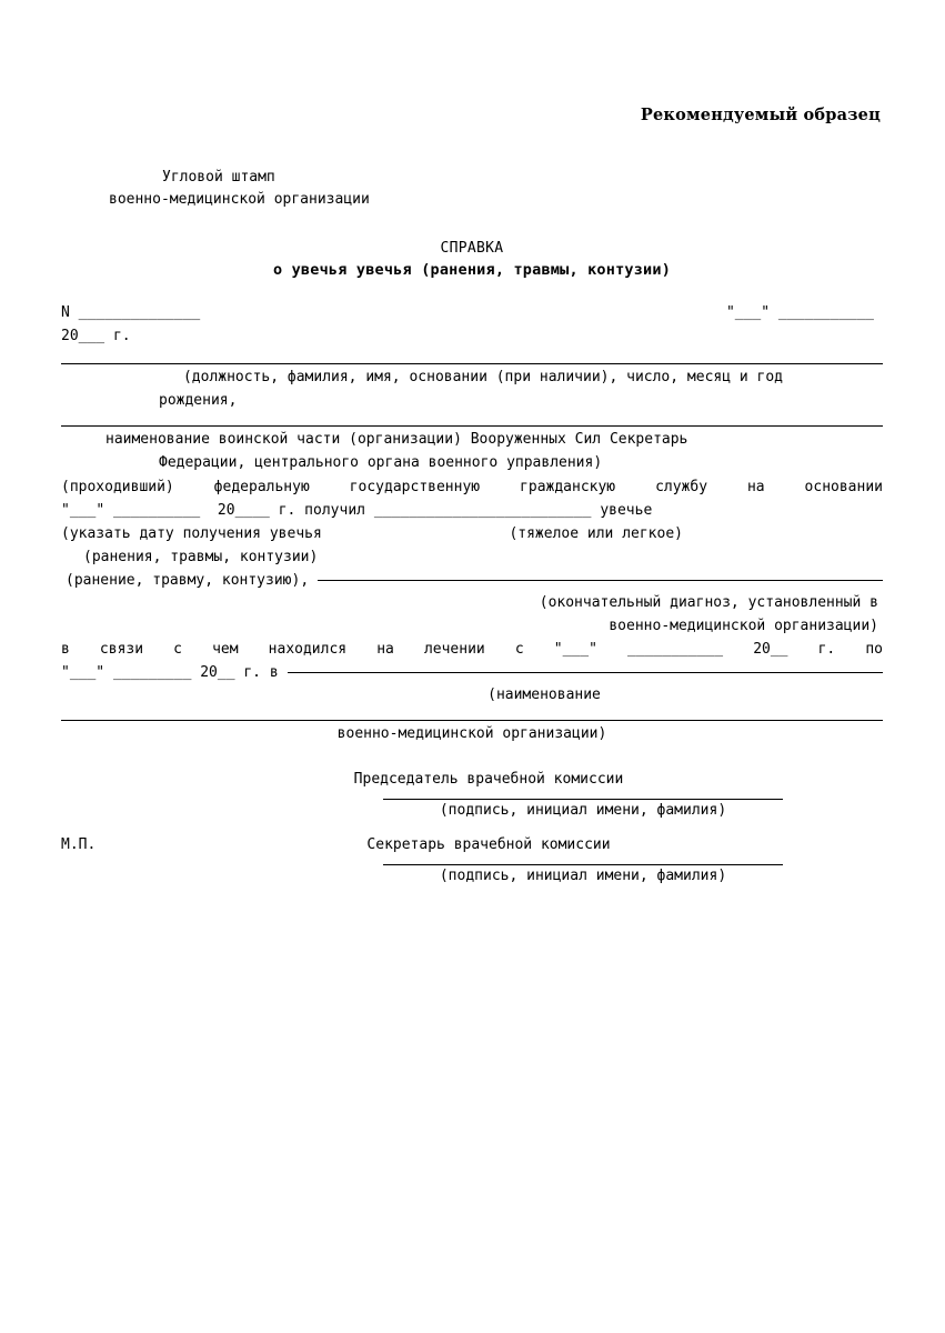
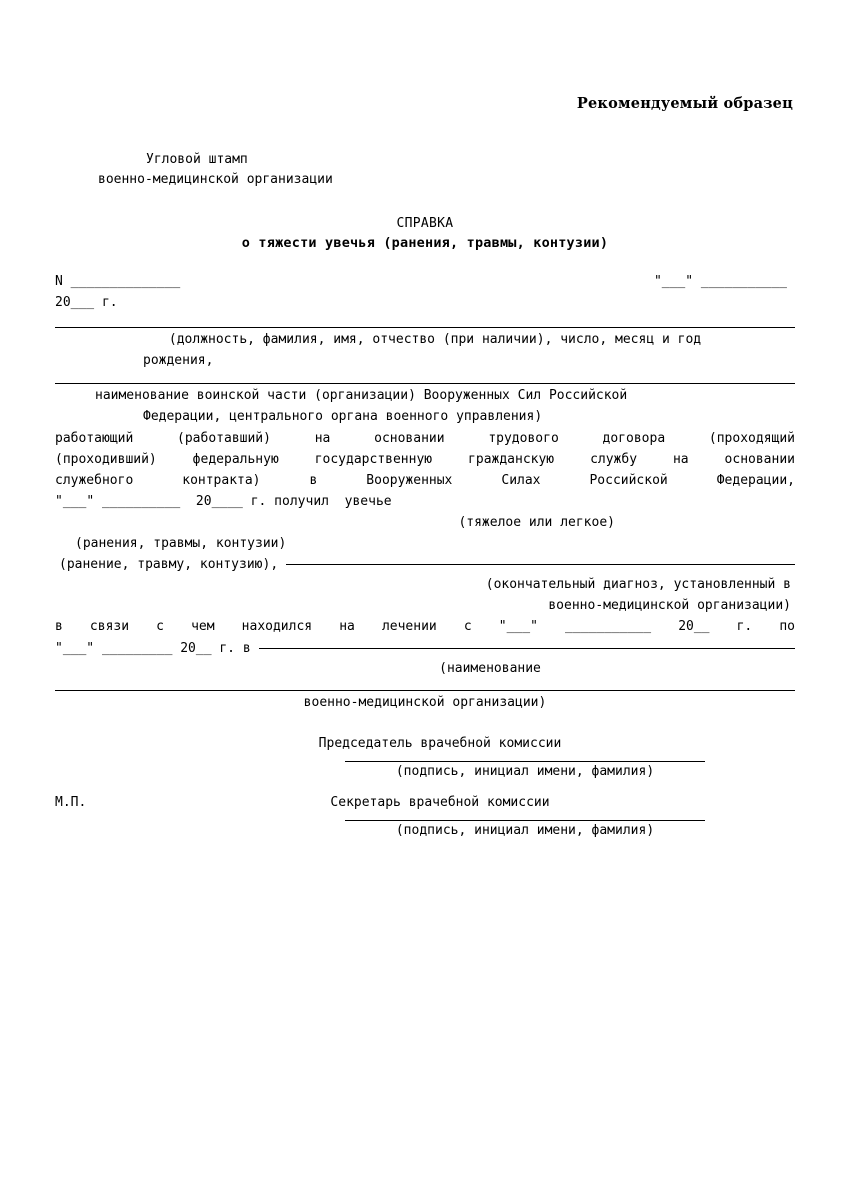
  Рекомендуемый образец
  Угловой штамп
  военно-медицинской организации
  СПРАВКА
- о увечья увечья (ранения, травмы, контузии)
+ о тяжести увечья (ранения, травмы, контузии)
  N ______________
  "___" ___________
  20___ г.
- (должность, фамилия, имя, основании (при наличии), число, месяц и год
+ (должность, фамилия, имя, отчество (при наличии), число, месяц и год
  рождения,
- наименование воинской части (организации) Вооруженных Сил Секретарь
+ наименование воинской части (организации) Вооруженных Сил Российской
  Федерации, центрального органа военного управления)
+ работающий (работавший) на основании трудового договора (проходящий
  (проходивший) федеральную государственную гражданскую службу на основании
+ служебного контракта) в Вооруженных Силах Российской Федерации,
  "
  ___
  "
  __________
  20
  ____
  г. получил
- _________________________
  увечье
- (указать дату получения увечья
  (тяжелое или легкое)
  (ранения, травмы, контузии)
  (ранение, травму, контузию),
  (окончательный диагноз, установленный в
  военно-медицинской организации)
  в связи с чем находился на лечении с "___" ___________ 20__ г. по
  "___" _________ 20__ г. в
  (наименование
  военно-медицинской организации)
  Председатель врачебной комиссии
  (подпись, инициал имени, фамилия)
  М.П.
  Секретарь врачебной комиссии
  (подпись, инициал имени, фамилия)
